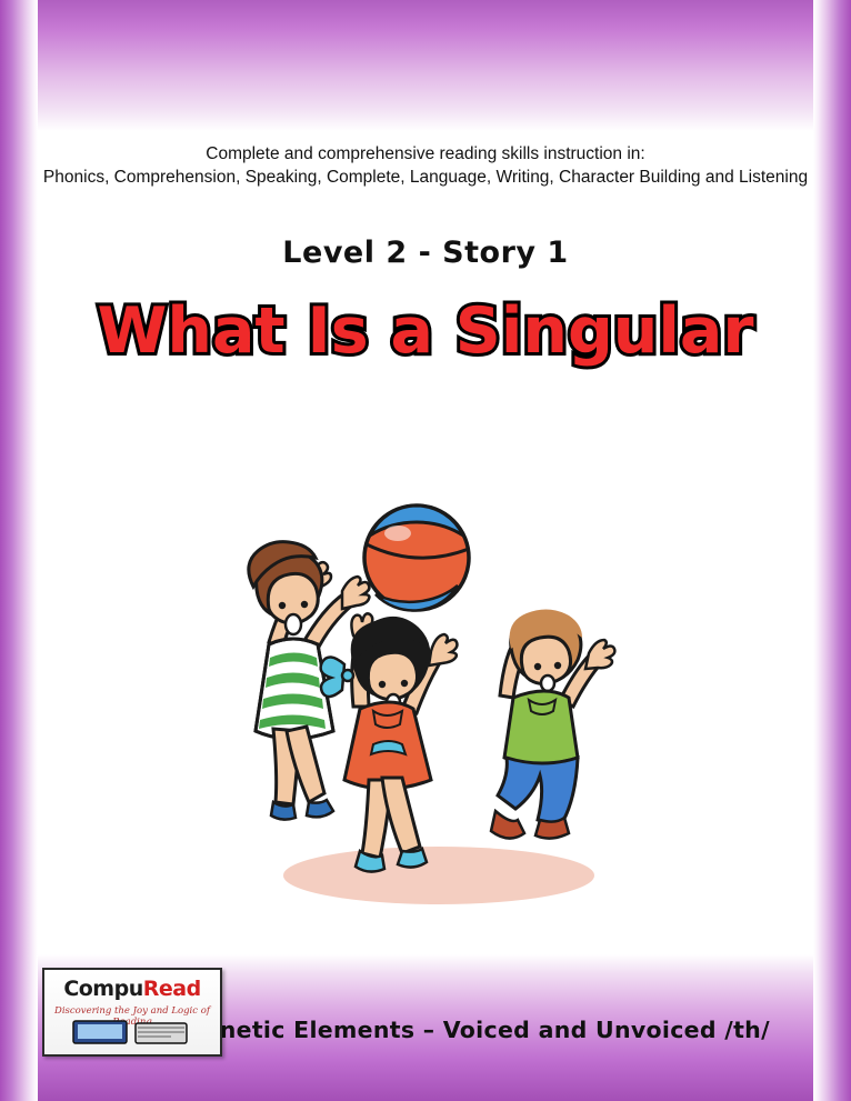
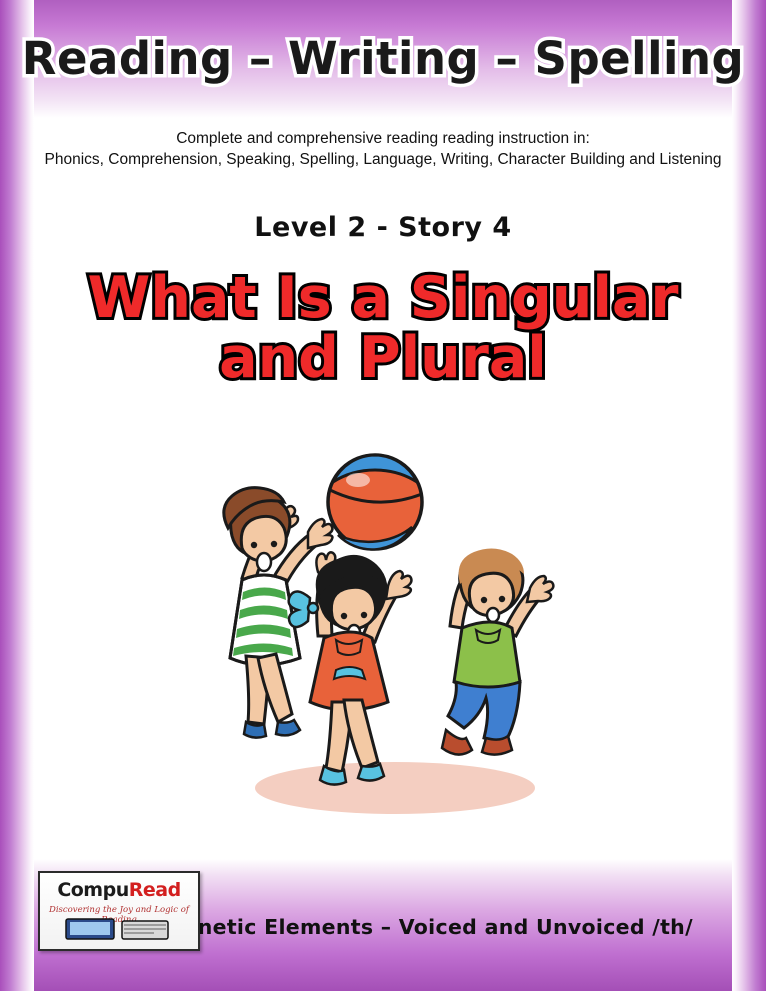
+ Reading – Writing – Spelling
- Complete and comprehensive reading skills instruction in:
+ Complete and comprehensive reading reading instruction in:
- Phonics, Comprehension, Speaking, Complete, Language, Writing, Character Building and Listening
+ Phonics, Comprehension, Speaking, Spelling, Language, Writing, Character Building and Listening
- Level 2 - Story 1
+ Level 2 - Story 4
  What Is a Singular
+ and Plural
  CompuRead
  Discovering the Joy and Logic of ading
  netic Elements – Voiced and Unvoiced /th/
